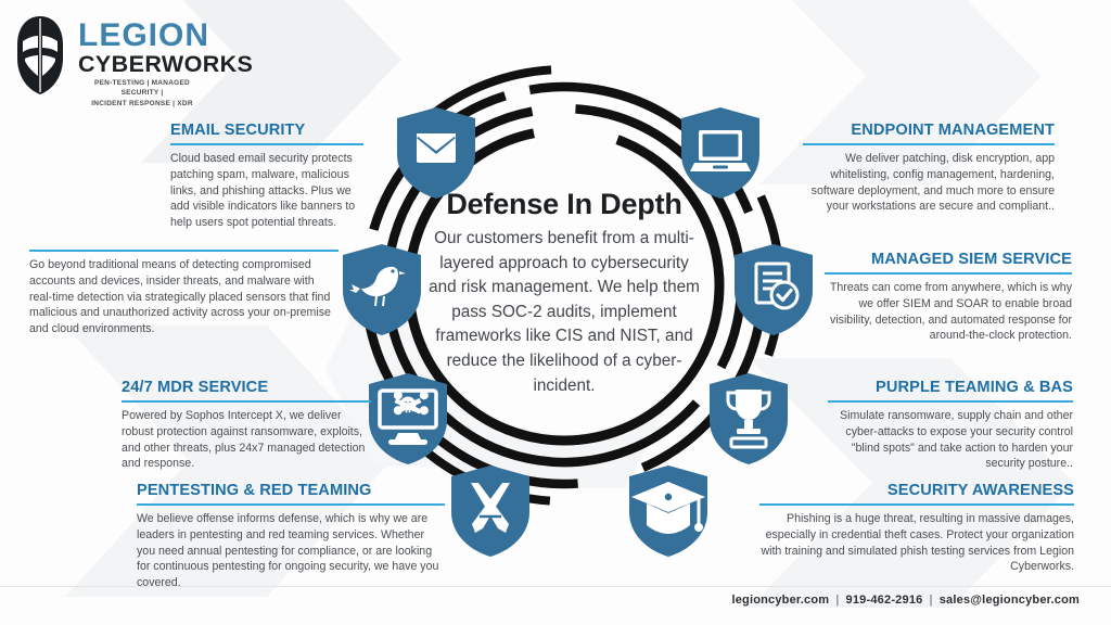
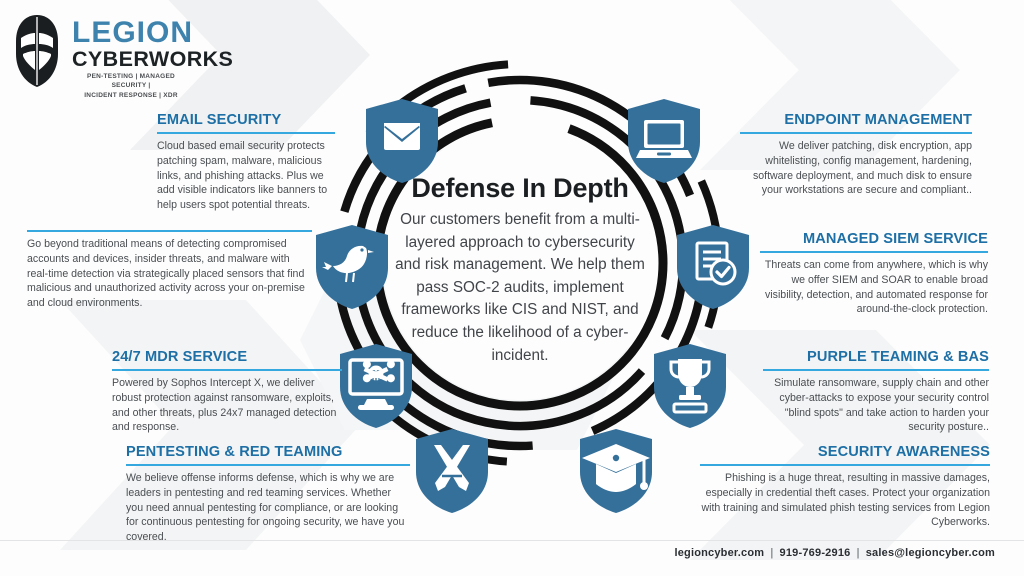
  LEGION
  CYBERWORKS
  Defense In Depth
  Our customers benefit from a multi-layered approach to cybersecurity and risk management. We help them pass SOC-2 audits, implement frameworks like CIS and NIST, and reduce the likelihood of a cyber-incident.
  EMAIL SECURITY
  Cloud based email security protects patching spam, malware, malicious links, and phishing attacks. Plus we add visible indicators like banners to help users spot potential threats.
  Go beyond traditional means of detecting compromised accounts and devices, insider threats, and malware with real-time detection via strategically placed sensors that find malicious and unauthorized activity across your on-premise and cloud environments.
  24/7 MDR SERVICE
  Powered by Sophos Intercept X, we deliver robust protection against ransomware, exploits, and other threats, plus 24x7 managed detection and response.
  PENTESTING & RED TEAMING
  We believe offense informs defense, which is why we are leaders in pentesting and red teaming services. Whether you need annual pentesting for compliance, or are looking for continuous pentesting for ongoing security, we have you covered.
  ENDPOINT MANAGEMENT
- We deliver patching, disk encryption, app whitelisting, config management, hardening, software deployment, and much more to ensure your workstations are secure and compliant..
+ We deliver patching, disk encryption, app whitelisting, config management, hardening, software deployment, and much disk to ensure your workstations are secure and compliant..
  MANAGED SIEM SERVICE
  Threats can come from anywhere, which is why we offer SIEM and SOAR to enable broad visibility, detection, and automated response for around-the-clock protection.
  PURPLE TEAMING & BAS
  Simulate ransomware, supply chain and other cyber-attacks to expose your security control "blind spots" and take action to harden your security posture..
  SECURITY AWARENESS
  Phishing is a huge threat, resulting in massive damages, especially in credential theft cases. Protect your organization with training and simulated phish testing services from Legion Cyberworks.
- legioncyber.com | 919-462-2916 | sales@legioncyber.com
+ legioncyber.com | 919-769-2916 | sales@legioncyber.com
